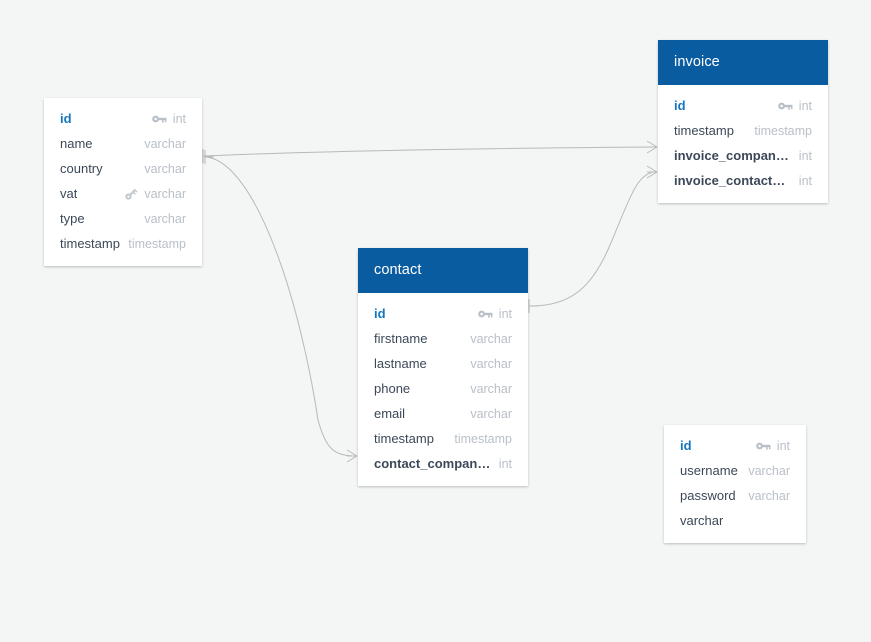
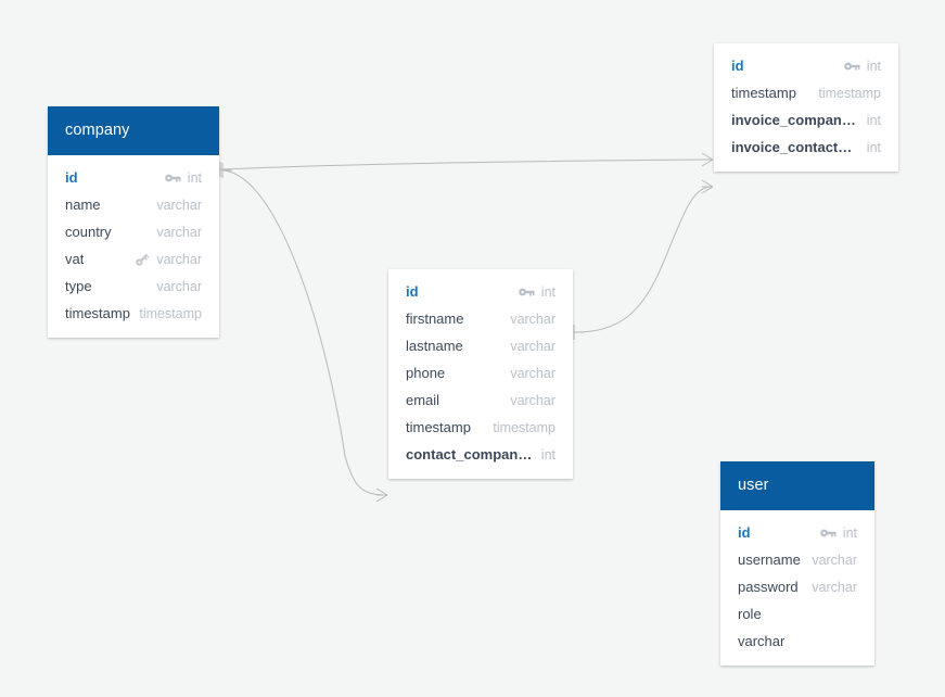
+ company
  id
  int
  name
  varchar
  country
  varchar
  vat
  varchar
  type
  varchar
  timestamp
  timestamp
- contact
  id
  int
  firstname
  varchar
  lastname
  varchar
  phone
  varchar
  email
  varchar
  timestamp
  timestamp
  contact_company_
  int
- invoice
  id
  int
  timestamp
  timestamp
  invoice_company_
  int
  invoice_contact_id
  int
+ user
  id
  int
  username
  varchar
  password
  varchar
+ role
  varchar
